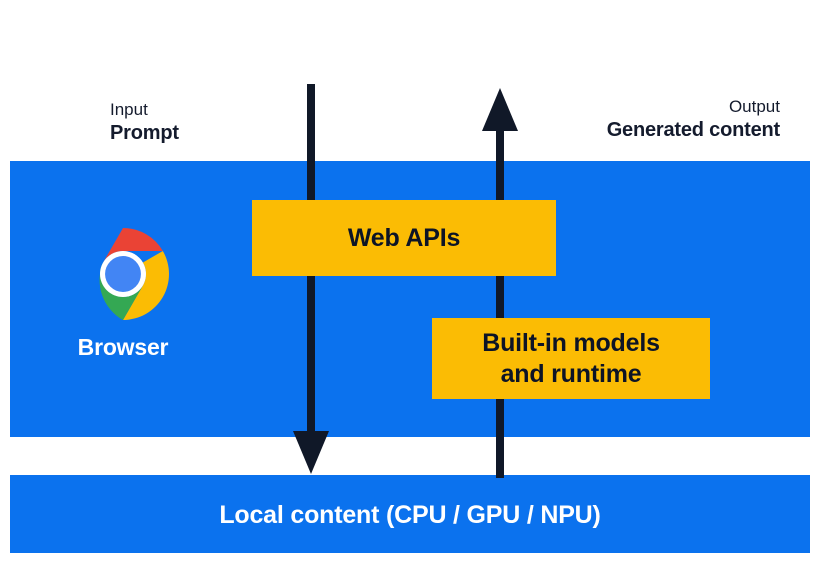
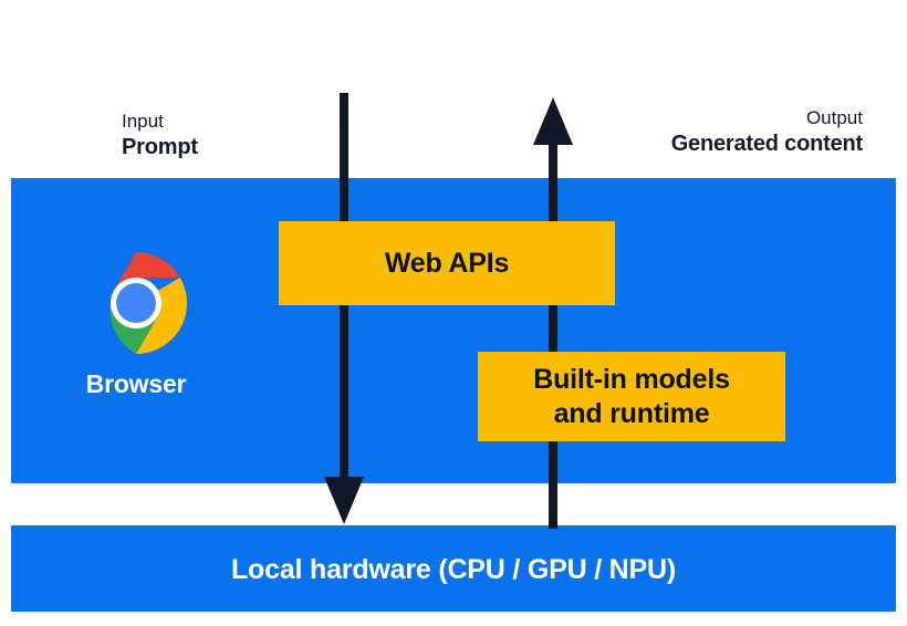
- Local content (CPU / GPU / NPU)
+ Local hardware (CPU / GPU / NPU)
  Input
  Prompt
  Output
  Generated content
  Web APIs
  Built-in models
  and runtime
  Browser
